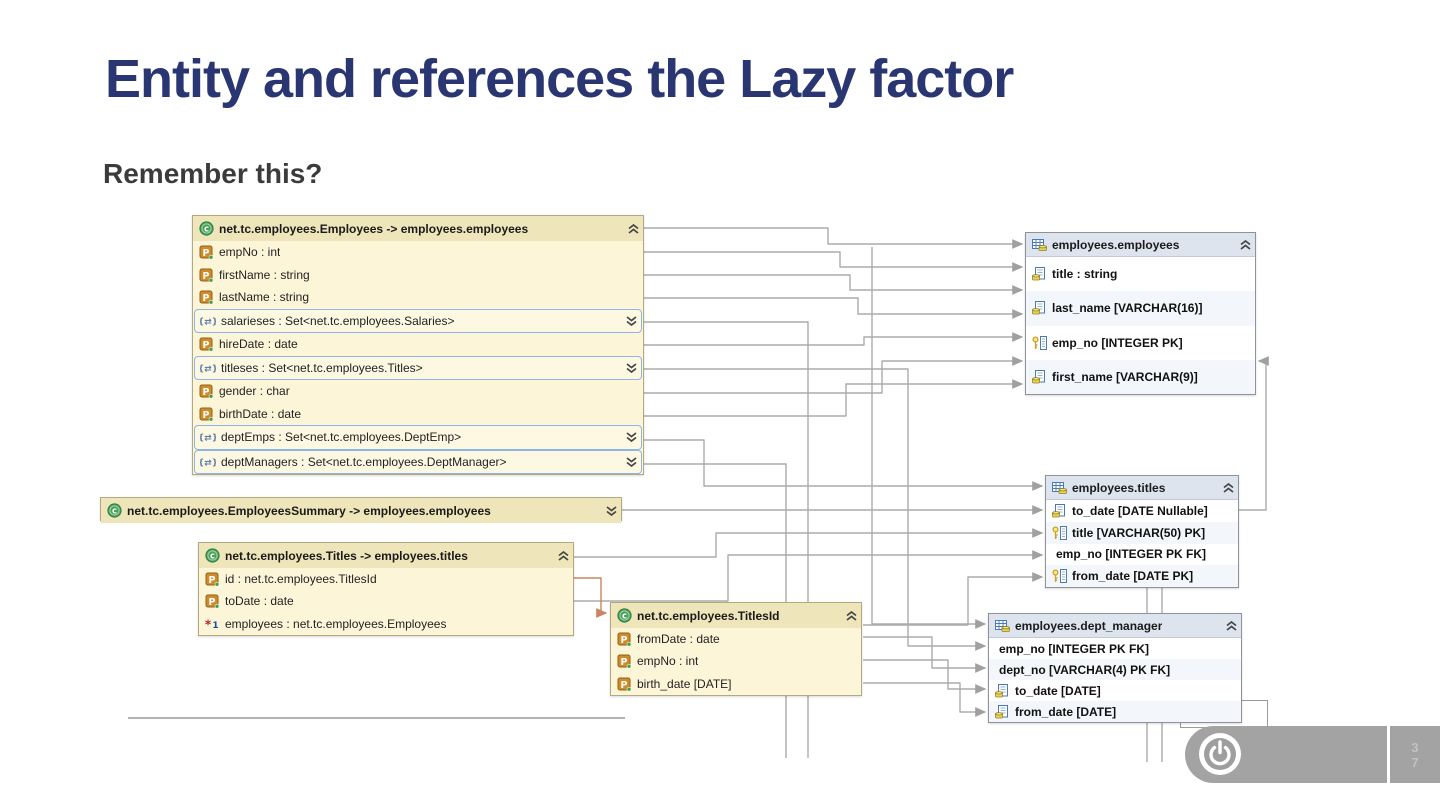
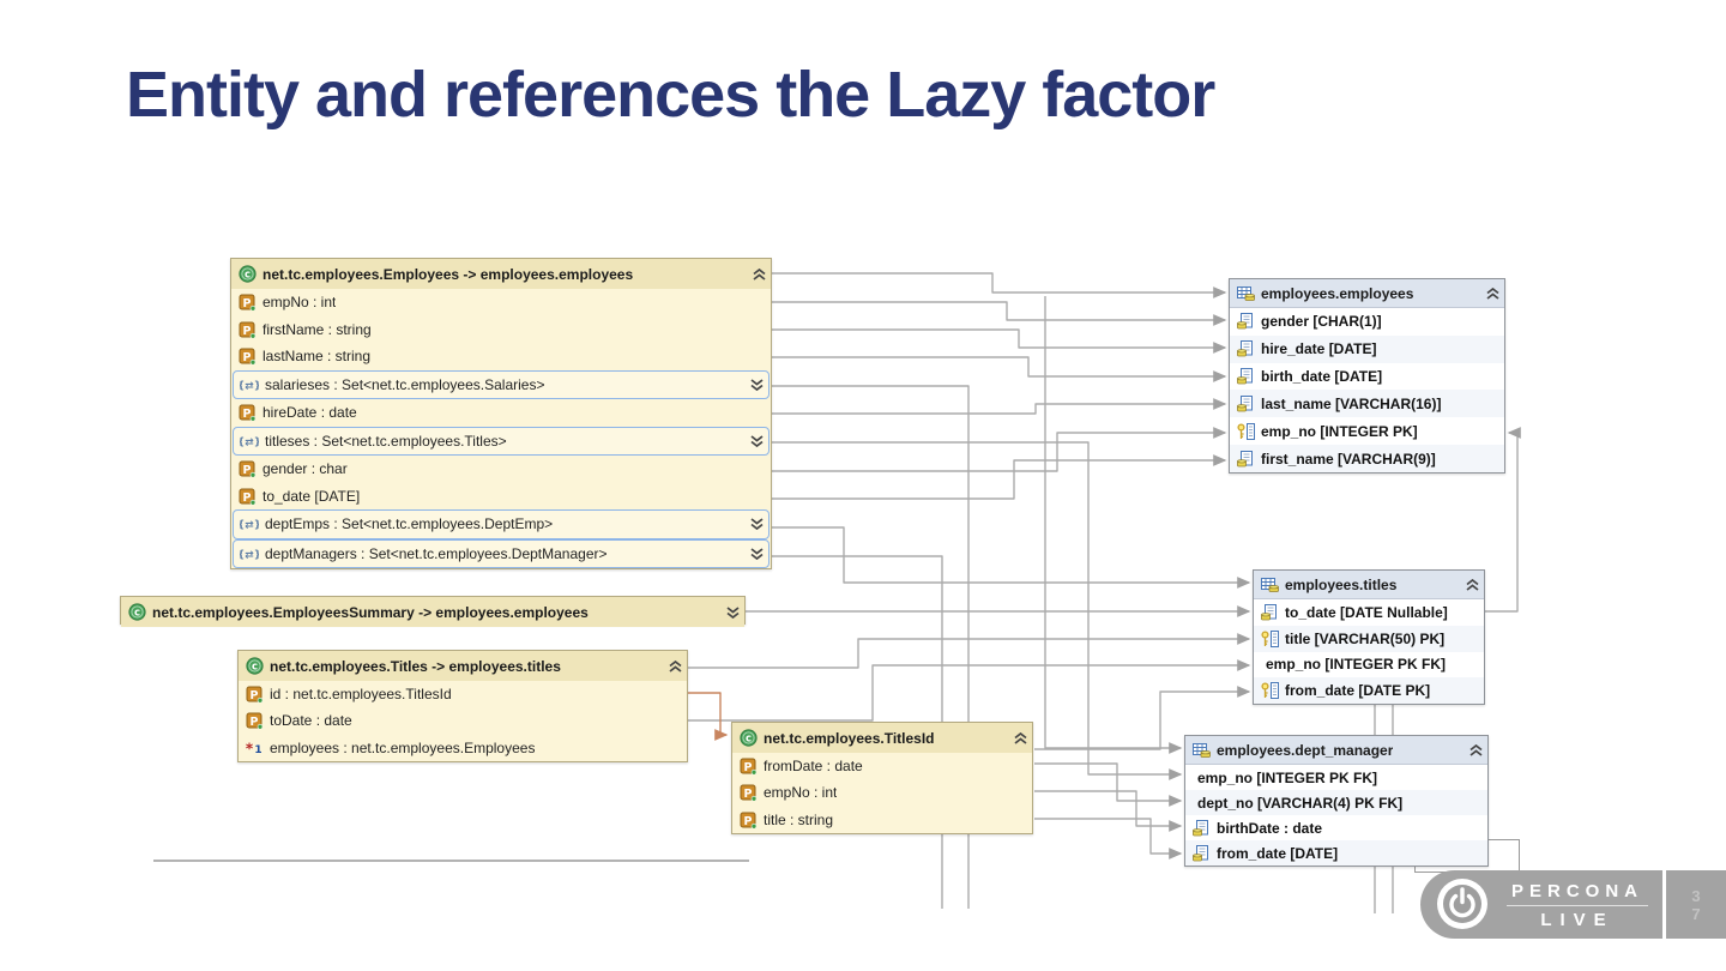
  Entity and references the Lazy factor
- Remember this?
  c
  net.tc.employees.Employees -> employees.employees
  P
  empNo : int
  P
  firstName : string
  P
  lastName : string
  {⇄}
  salarieses : Set<net.tc.employees.Salaries>
  P
  hireDate : date
  {⇄}
  titleses : Set<net.tc.employees.Titles>
  P
  gender : char
  P
- birthDate : date
+ to_date [DATE]
  {⇄}
  deptEmps : Set<net.tc.employees.DeptEmp>
  {⇄}
  deptManagers : Set<net.tc.employees.DeptManager>
  c
  net.tc.employees.EmployeesSummary -> employees.employees
  c
  net.tc.employees.Titles -> employees.titles
  P
  id : net.tc.employees.TitlesId
  P
  toDate : date
  *
  1
  employees : net.tc.employees.Employees
  c
  net.tc.employees.TitlesId
  P
  fromDate : date
  P
  empNo : int
  P
- birth_date [DATE]
+ title : string
  employees.employees
+ gender [CHAR(1)]
+ hire_date [DATE]
- title : string
+ birth_date [DATE]
  last_name [VARCHAR(16)]
  emp_no [INTEGER PK]
  first_name [VARCHAR(9)]
  employees.titles
  to_date [DATE Nullable]
  title [VARCHAR(50) PK]
  emp_no [INTEGER PK FK]
  from_date [DATE PK]
  employees.dept_manager
  emp_no [INTEGER PK FK]
  dept_no [VARCHAR(4) PK FK]
- to_date [DATE]
+ birthDate : date
  from_date [DATE]
+ PERCONA
+ LIVE
  3
  7
